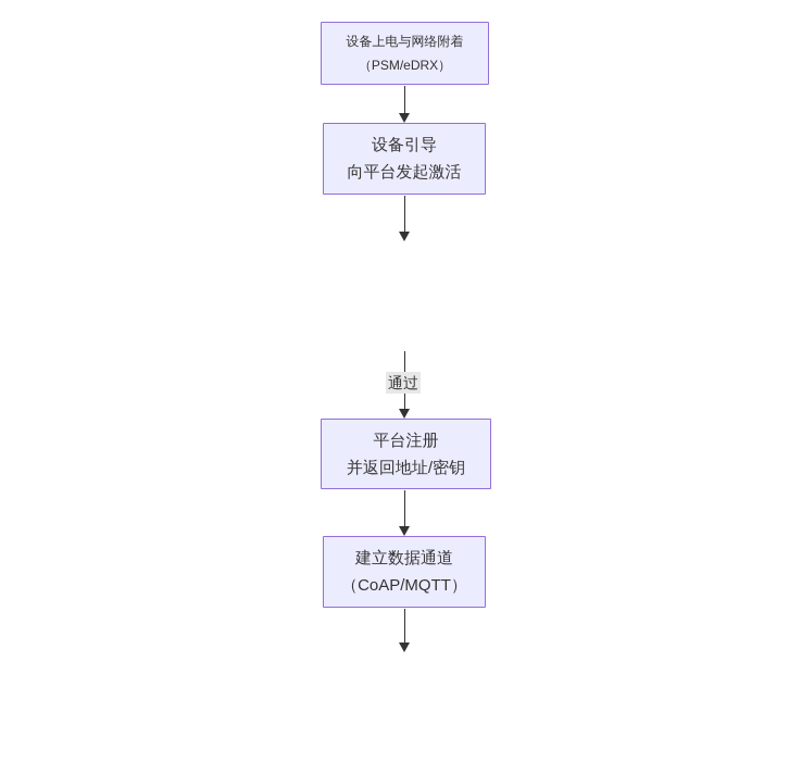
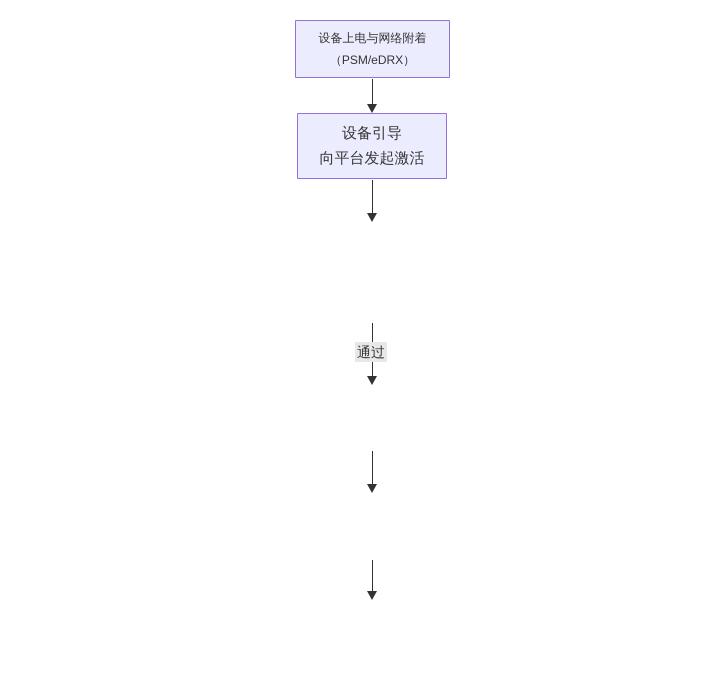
  设备上电与网络附着
  （PSM/eDRX）
  设备引导
  向平台发起激活
  通过
- 平台注册
- 并返回地址/密钥
- 建立数据通道
- （CoAP/MQTT）
